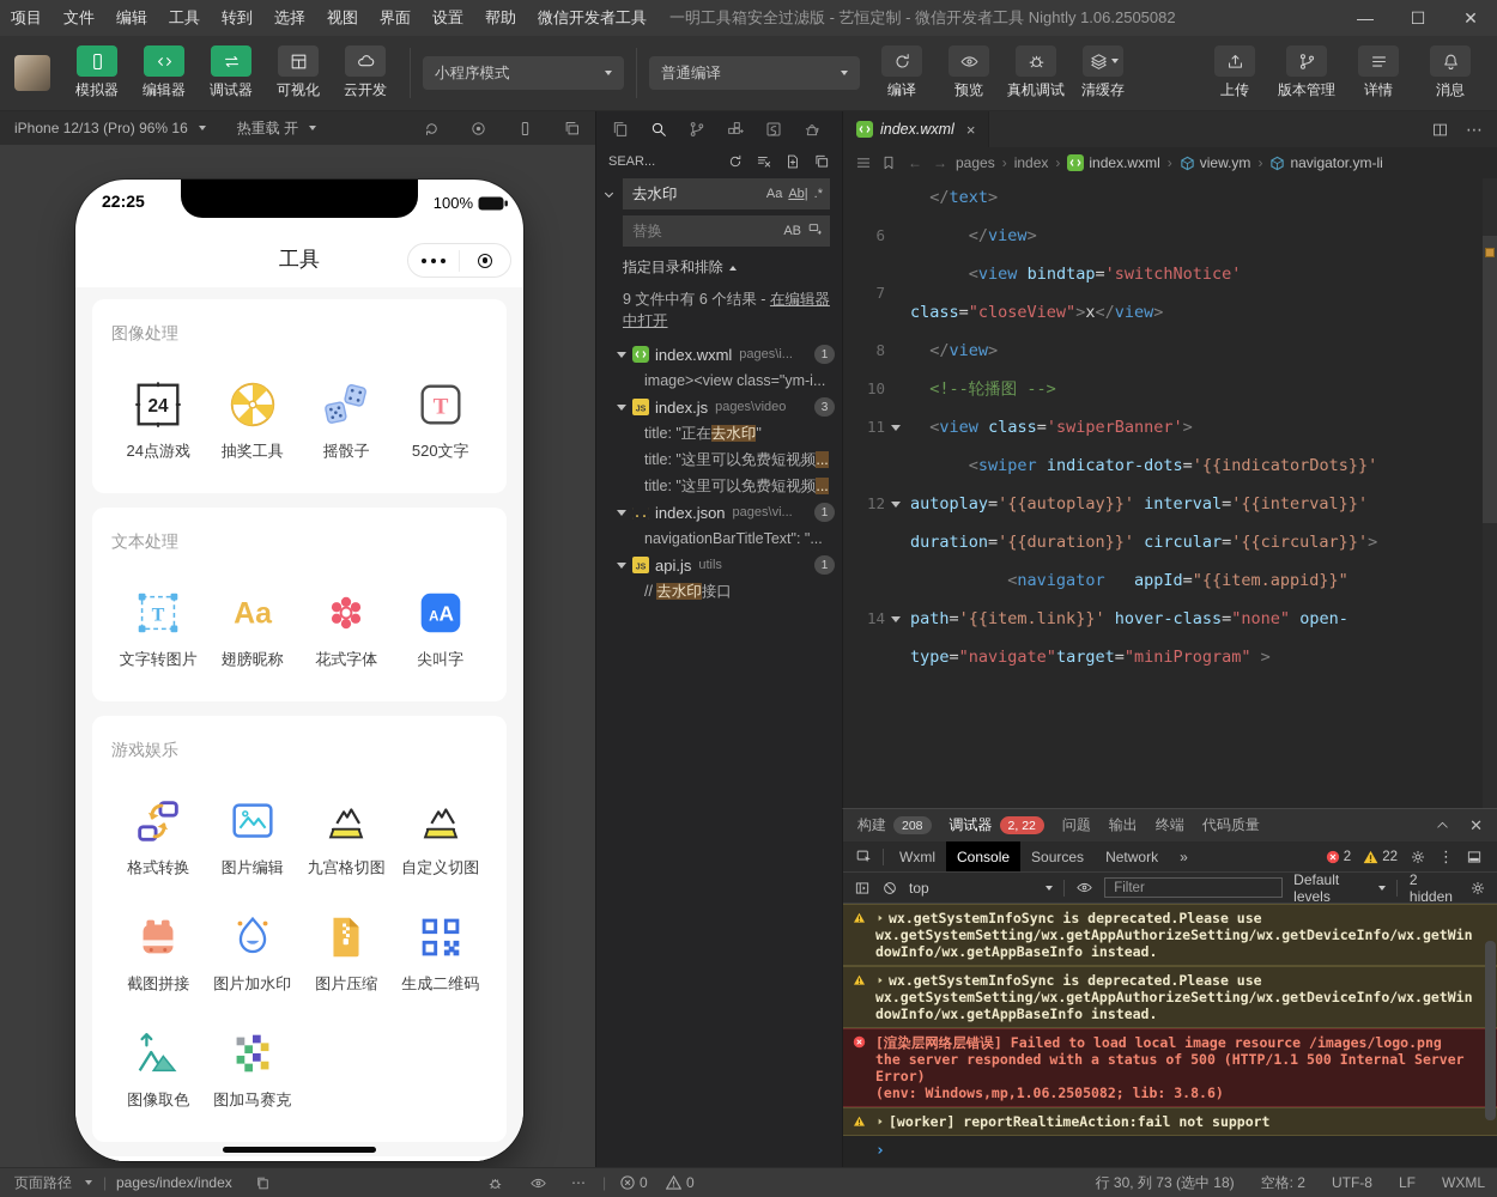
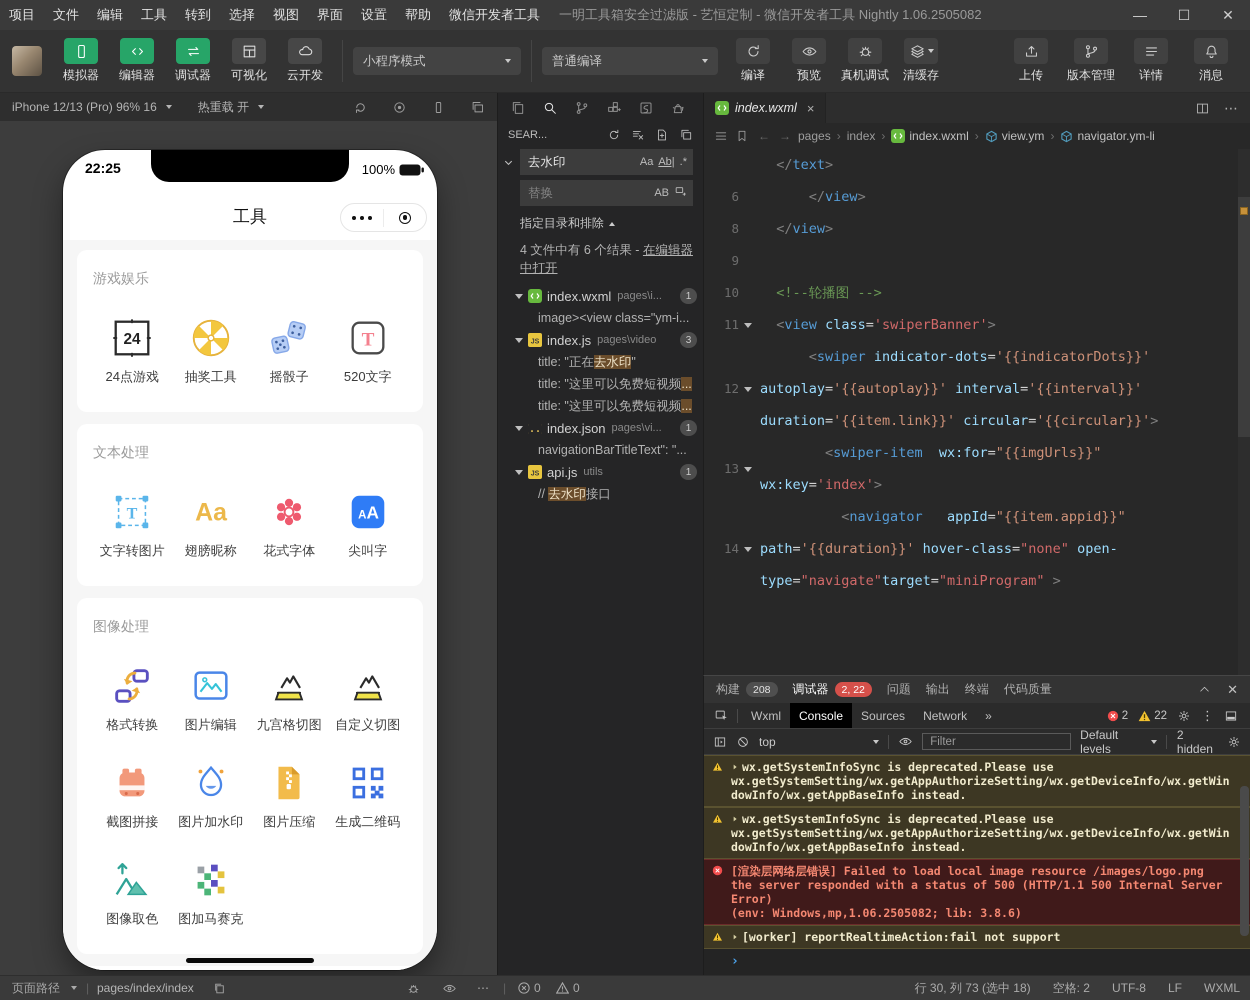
  项目
  文件
  编辑
  工具
  转到
  选择
  视图
  界面
  设置
  帮助
  微信开发者工具
  一明工具箱安全过滤版 - 艺恒定制 - 微信开发者工具 Nightly 1.06.2505082
  —
  ☐
  ✕
  模拟器
  编辑器
  调试器
  可视化
  云开发
  小程序模式
  普通编译
  编译
  预览
  真机调试
  清缓存
  上传
  版本管理
  详情
  消息
  iPhone 12/13 (Pro) 96% 16
  热重载 开
  22:25
  100%
  工具
- 图像处理
+ 游戏娱乐
  24
  24点游戏
  抽奖工具
  摇骰子
  T
  520文字
  文本处理
  T
  文字转图片
  Aa
  翅膀昵称
  花式字体
  A
  A
  尖叫字
- 游戏娱乐
+ 图像处理
  格式转换
  图片编辑
  九宫格切图
  自定义切图
  截图拼接
  图片加水印
  图片压缩
  生成二维码
  图像取色
  图加马赛克
  SEAR...
  去水印
  Aa
  Ab|
  .*
  替换
  AB
  指定目录和排除
- 9 文件中有 6 个结果 - 在编辑器中打开
+ 4 文件中有 6 个结果 - 在编辑器中打开
  index.wxml
  pages\i...
  1
  image><view class="ym-i...
  index.js
  pages\video
  3
  title: "正在去水印"
  title: "这里可以免费短视频...
  title: "这里可以免费短视频...
  index.json
  pages\vi...
  1
  navigationBarTitleText": "...
  api.js
  utils
  1
  // 去水印接口
  index.wxml
  ×
  ⋯
  ←
  →
  pages
  ›
  index
  ›
  index.wxml
  ›
  view.ym
  ›
  navigator.ym-li
  </text>
  6
  </view>
- 7
- <view bindtap='switchNotice' class="closeView">x</view>
  8
  </view>
+ 9
  10
  <!--轮播图 -->
  11
  <view class='swiperBanner'>
  12
- <swiper indicator-dots='{{indicatorDots}}' autoplay='{{autoplay}}' interval='{{interval}}' duration='{{duration}}' circular='{{circular}}'>
+ <swiper indicator-dots='{{indicatorDots}}' autoplay='{{autoplay}}' interval='{{interval}}' duration='{{item.link}}' circular='{{circular}}'>
+ 13
+ <swiper-item wx:for="{{imgUrls}}" wx:key='index'>
  14
- <navigator appId="{{item.appid}}" path='{{item.link}}' hover-class="none" open-type="navigate"target="miniProgram" >
+ <navigator appId="{{item.appid}}" path='{{duration}}' hover-class="none" open-type="navigate"target="miniProgram" >
  构建
  208
  调试器
  2, 22
  问题
  输出
  终端
  代码质量
  ✕
  Wxml
  Console
  Sources
  Network
  »
  2
  22
  ⋮
  top
  Filter
  Default levels
  2 hidden
  wx.getSystemInfoSync is deprecated.Please use wx.getSystemSetting/wx.getAppAuthorizeSetting/wx.getDeviceInfo/wx.getWindowInfo/wx.getAppBaseInfo instead.
  wx.getSystemInfoSync is deprecated.Please use wx.getSystemSetting/wx.getAppAuthorizeSetting/wx.getDeviceInfo/wx.getWindowInfo/wx.getAppBaseInfo instead.
  [渲染层网络层错误] Failed to load local image resource /images/logo.png
  the server responded with a status of 500 (HTTP/1.1 500 Internal Server Error)
  (env: Windows,mp,1.06.2505082; lib: 3.8.6)
  [worker] reportRealtimeAction:fail not support
  ›
  页面路径
  |
  pages/index/index
  ⋯
  |
  0
  0
  行 30, 列 73 (选中 18)
  空格: 2
  UTF-8
  LF
  WXML
